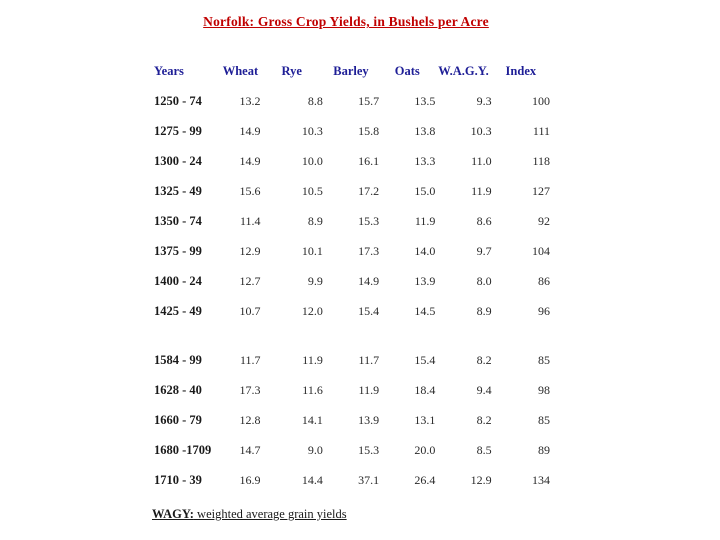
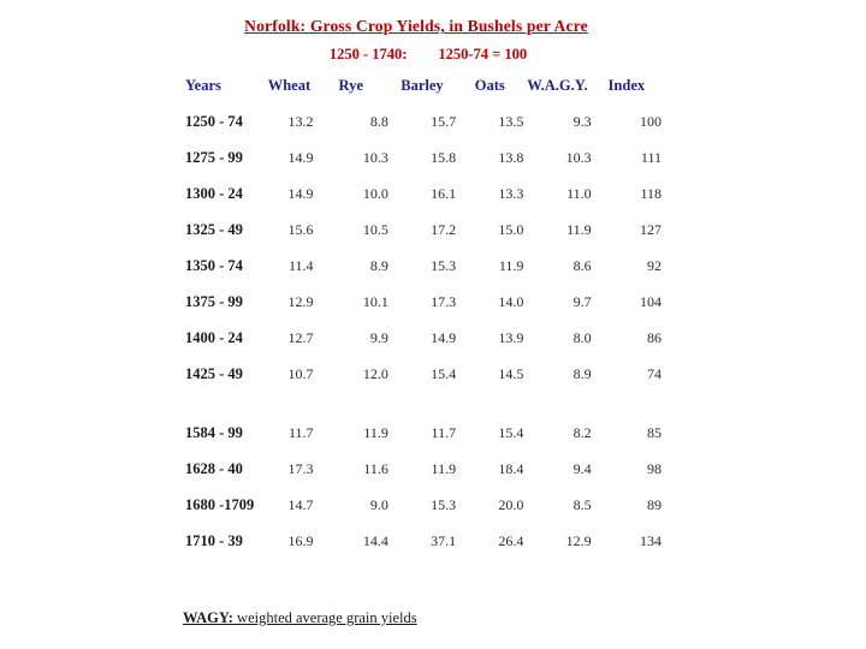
  Norfolk: Gross Crop Yields, in Bushels per Acre
+ 1250 - 1740: 1250-74 = 100
  Years	Wheat	Rye	Barley	Oats	W.A.G.Y.	Index
  1250 - 74	13.2	8.8	15.7	13.5	9.3	100
  1275 - 99	14.9	10.3	15.8	13.8	10.3	111
  1300 - 24	14.9	10.0	16.1	13.3	11.0	118
  1325 - 49	15.6	10.5	17.2	15.0	11.9	127
  1350 - 74	11.4	8.9	15.3	11.9	8.6	92
  1375 - 99	12.9	10.1	17.3	14.0	9.7	104
  1400 - 24	12.7	9.9	14.9	13.9	8.0	86
- 1425 - 49	10.7	12.0	15.4	14.5	8.9	96
+ 1425 - 49	10.7	12.0	15.4	14.5	8.9	74
  1584 - 99	11.7	11.9	11.7	15.4	8.2	85
  1628 - 40	17.3	11.6	11.9	18.4	9.4	98
- 1660 - 79	12.8	14.1	13.9	13.1	8.2	85
  1680 -1709	14.7	9.0	15.3	20.0	8.5	89
  1710 - 39	16.9	14.4	37.1	26.4	12.9	134
  WAGY: weighted average grain yields
